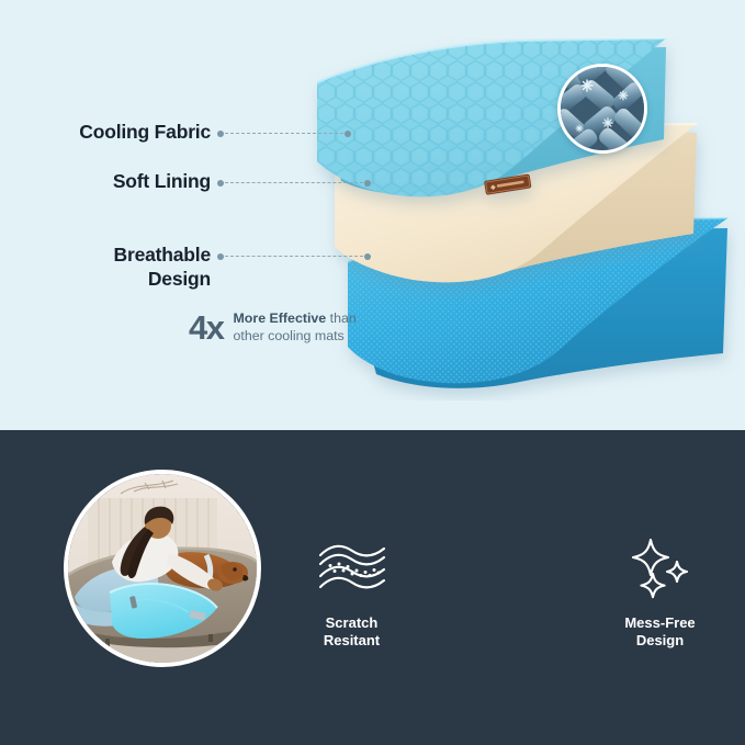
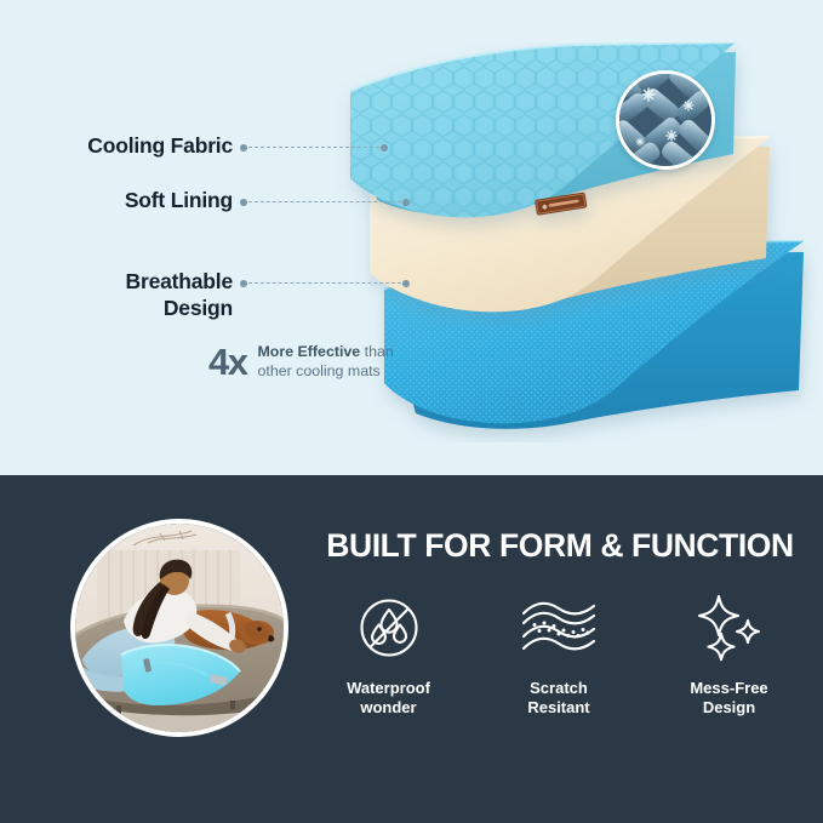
  Cooling Fabric
  Soft Lining
  Breathable
  Design
  4x
  More Effective than
  other cooling mats
+ BUILT FOR FORM & FUNCTION
+ Waterproof
+ wonder
  Scratch
  Resitant
  Mess-Free
  Design
